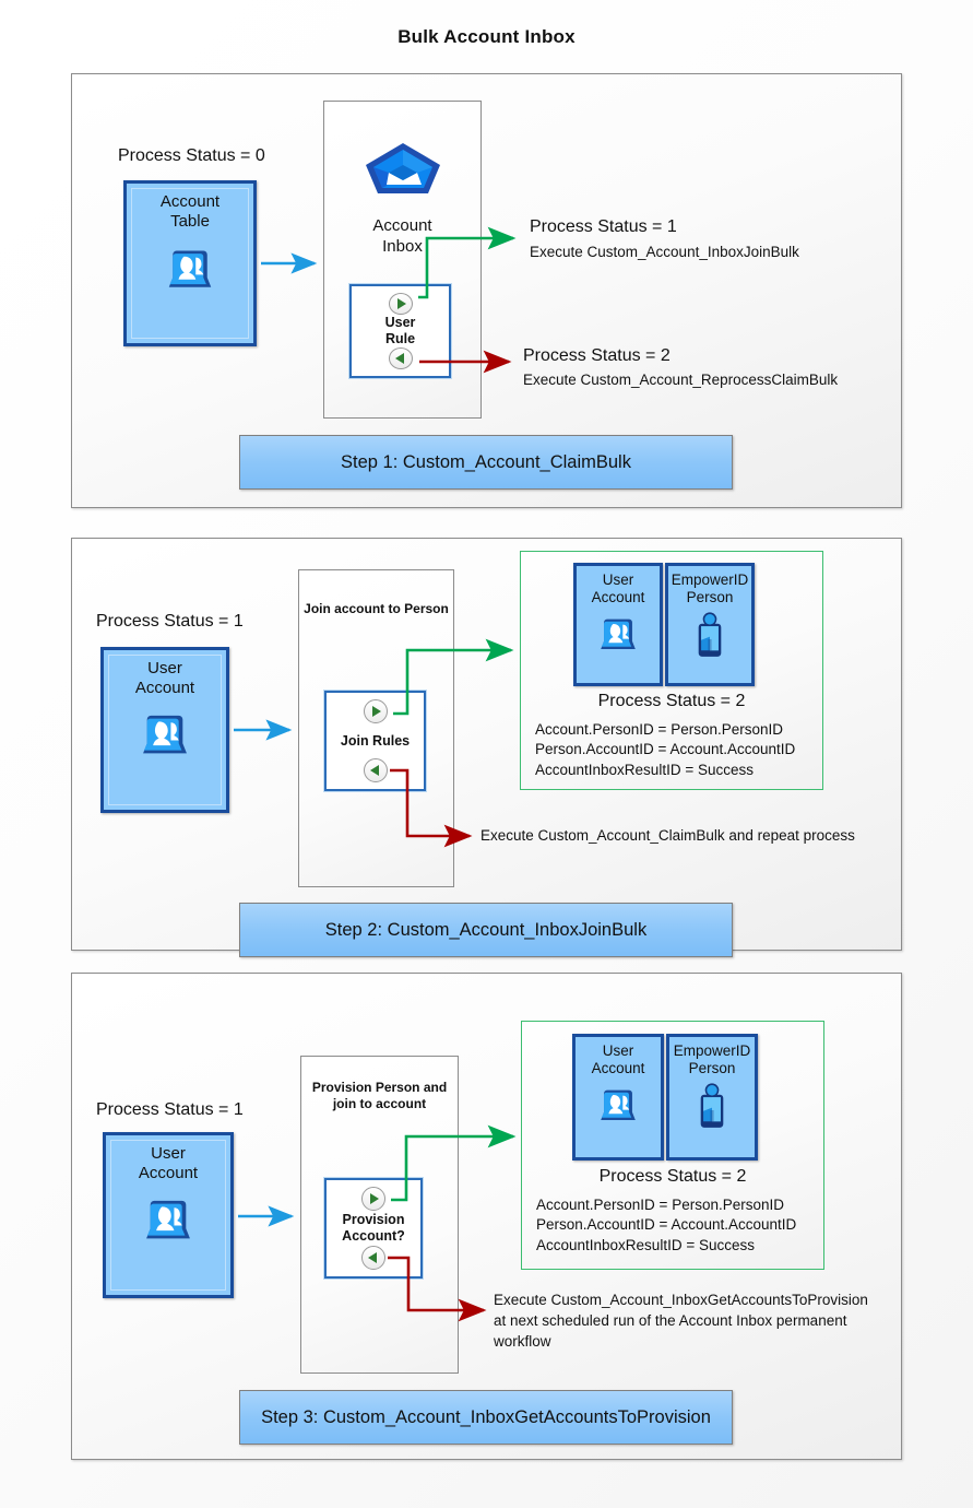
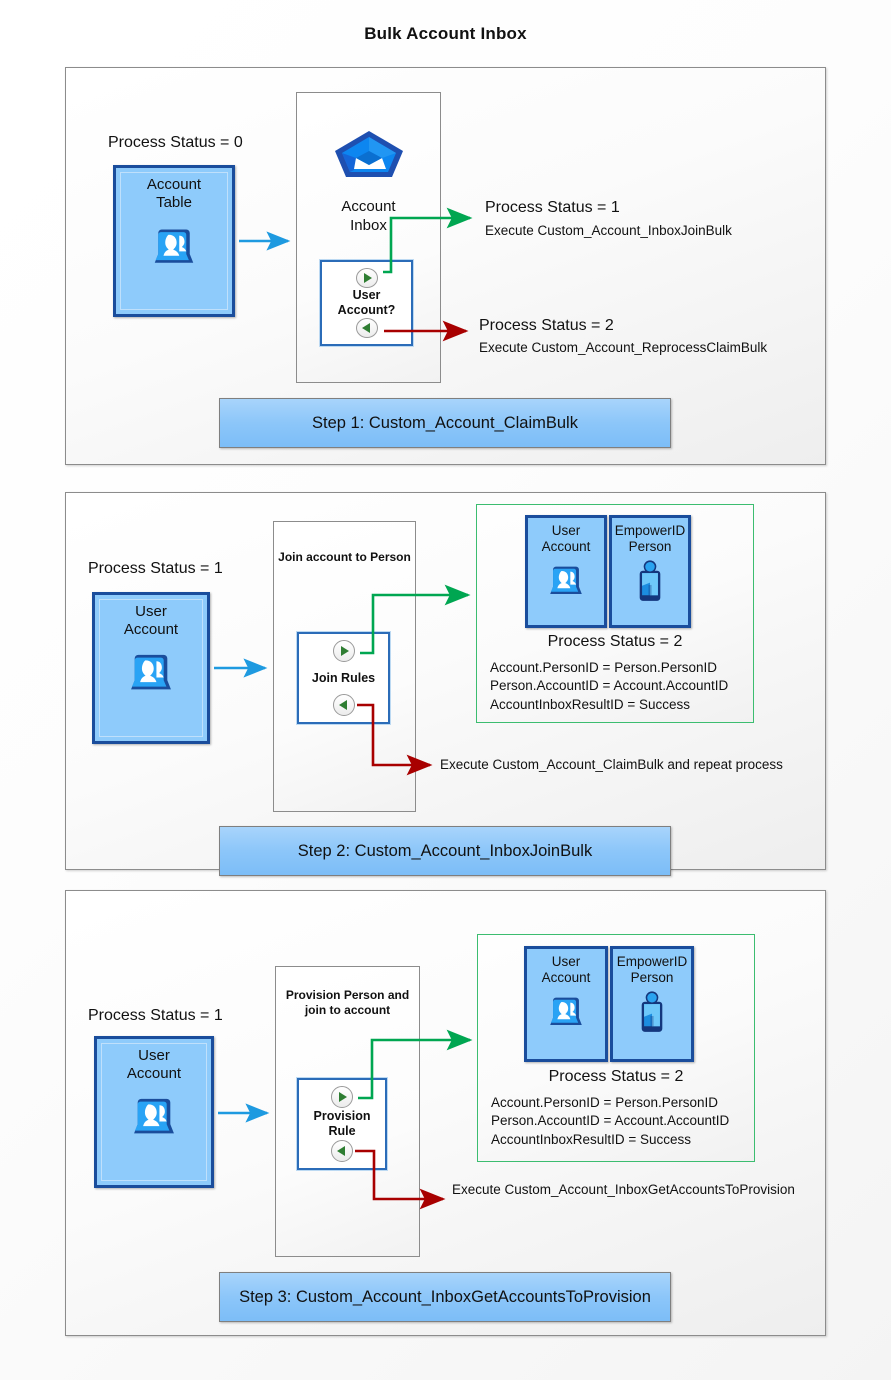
  Bulk Account Inbox
  Process Status = 0
  Account
  Table
  Account
  Inbox
  User
- Rule
+ Account?
  Process Status = 1
  Execute Custom_Account_InboxJoinBulk
  Process Status = 2
  Execute Custom_Account_ReprocessClaimBulk
  Step 1: Custom_Account_ClaimBulk
  Process Status = 1
  User
  Account
  Join account to Person
  Join Rules
  User
  Account
  EmpowerID
  Person
  Process Status = 2
  Account.PersonID = Person.PersonID
  Person.AccountID = Account.AccountID
  AccountInboxResultID = Success
  Execute Custom_Account_ClaimBulk and repeat process
  Step 2: Custom_Account_InboxJoinBulk
  Process Status = 1
  User
  Account
  Provision Person and
  join to account
  Provision
- Account?
+ Rule
  User
  Account
  EmpowerID
  Person
  Process Status = 2
  Account.PersonID = Person.PersonID
  Person.AccountID = Account.AccountID
  AccountInboxResultID = Success
  Execute Custom_Account_InboxGetAccountsToProvision
- at next scheduled run of the Account Inbox permanent
- workflow
  Step 3: Custom_Account_InboxGetAccountsToProvision
